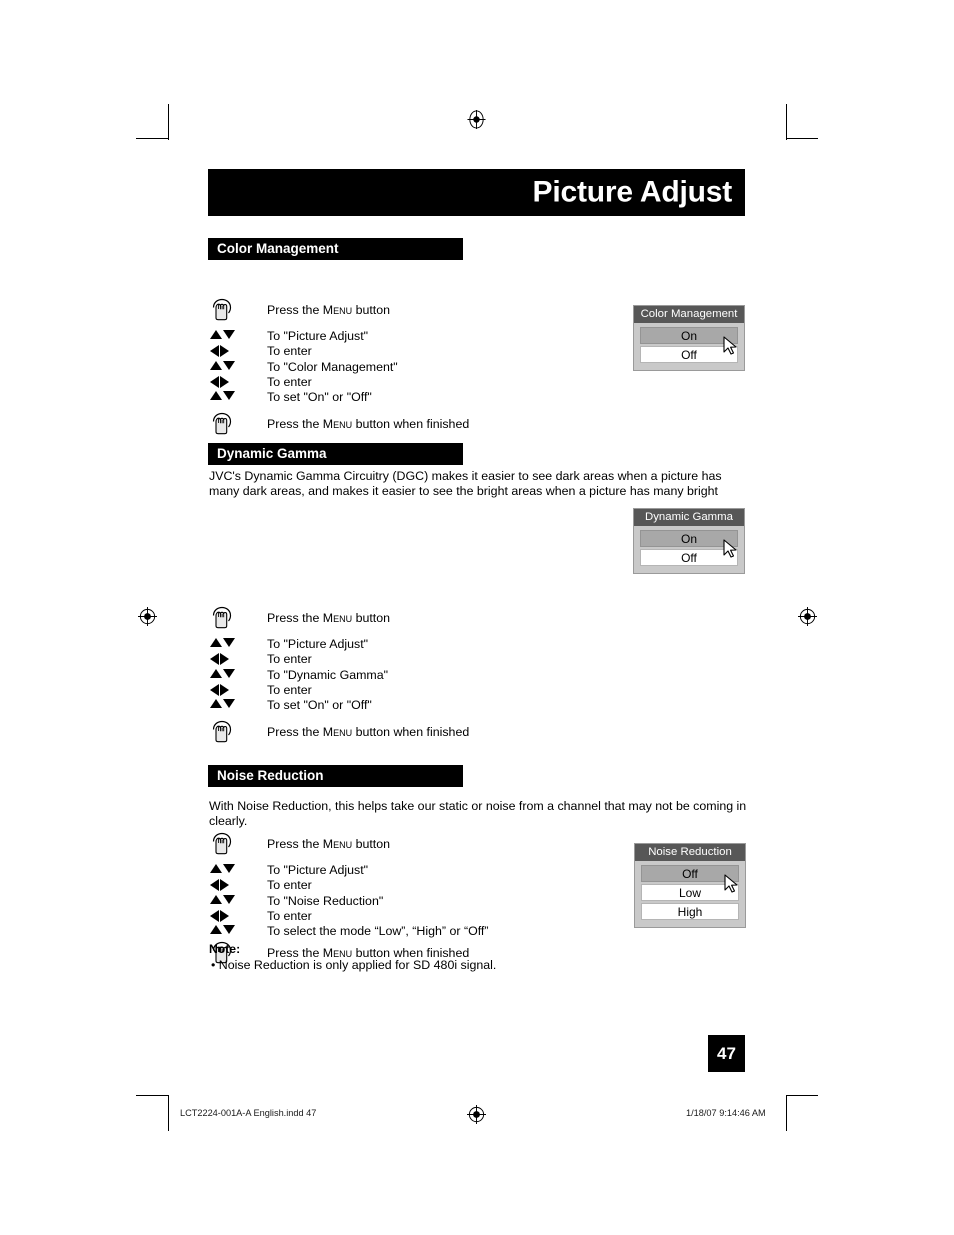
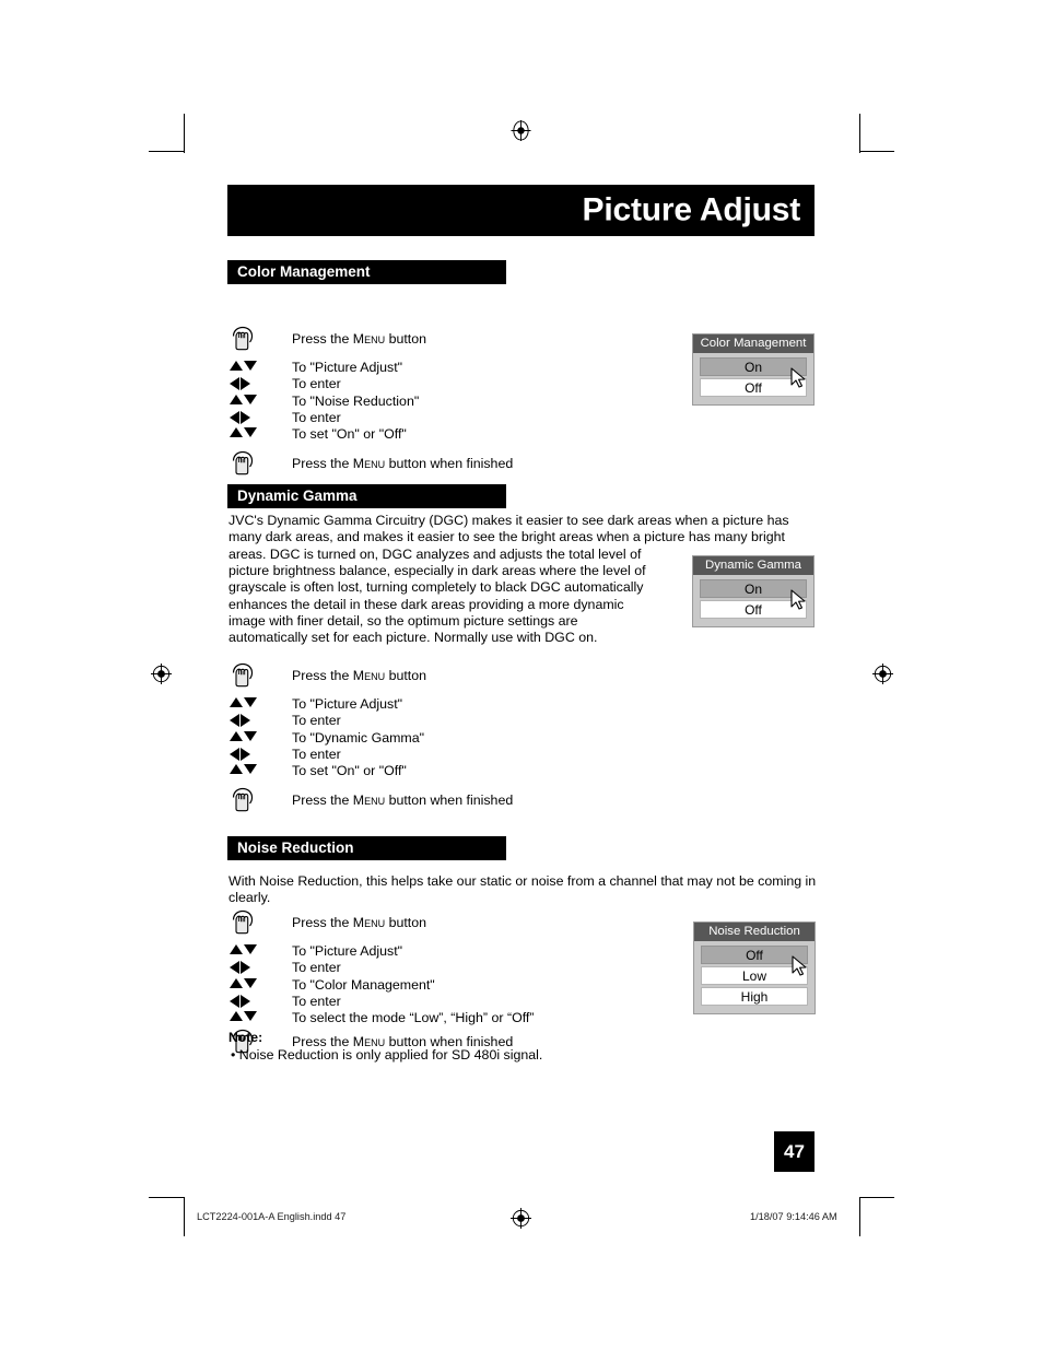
  Picture Adjust
  Color Management
  Press the Menu button
  To "Picture Adjust"
  To enter
- To "Color Management"
+ To "Noise Reduction"
  To enter
  To set "On" or "Off"
  Press the Menu button when finished
  Color Management
  On
  Off
  Dynamic Gamma
  JVC's Dynamic Gamma Circuitry (DGC) makes it easier to see dark areas when a picture has many dark areas, and makes it easier to see the bright areas when a picture has many bright
+ areas. DGC is turned on, DGC analyzes and adjusts the total level of picture brightness balance, especially in dark areas where the level of grayscale is often lost, turning completely to black DGC automatically enhances the detail in these dark areas providing a more dynamic image with finer detail, so the optimum picture settings are automatically set for each picture. Normally use with DGC on.
  Press the Menu button
  To "Picture Adjust"
  To enter
  To "Dynamic Gamma"
  To enter
  To set "On" or "Off"
  Press the Menu button when finished
  Dynamic Gamma
  On
  Off
  Noise Reduction
  With Noise Reduction, this helps take our static or noise from a channel that may not be coming in clearly.
  Press the Menu button
  To "Picture Adjust"
  To enter
- To "Noise Reduction"
+ To "Color Management"
  To enter
  To select the mode “Low”, “High” or “Off”
  Press the Menu button when finished
  Noise Reduction
  Off
  Low
  High
  Note:
  • Noise Reduction is only applied for SD 480i signal.
  47
  LCT2224-001A-A English.indd 47
  1/18/07 9:14:46 AM
